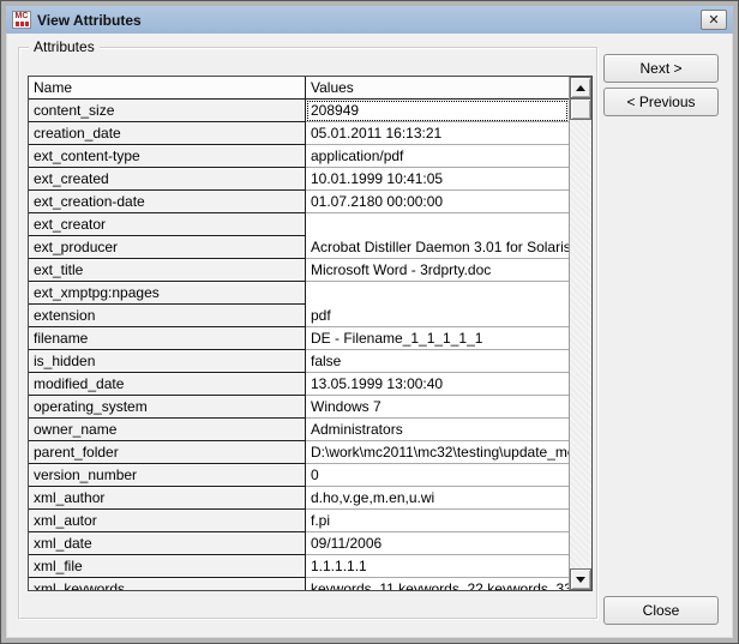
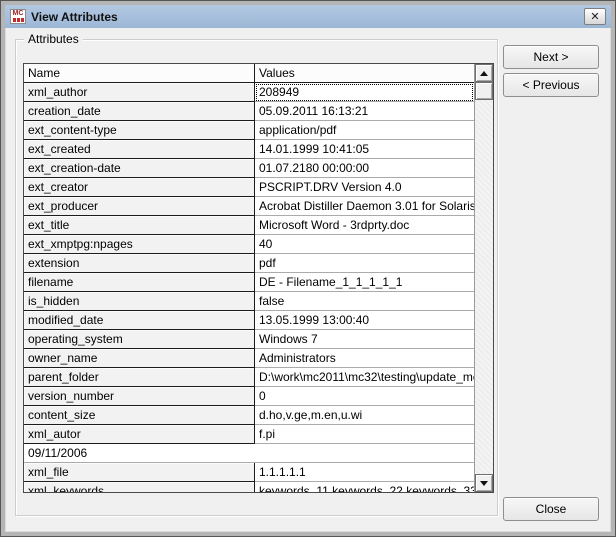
  View Attributes
  ✕
  Attributes
  Name
  Values
- content_size
+ xml_author
  208949
  creation_date
- 05.01.2011 16:13:21
+ 05.09.2011 16:13:21
  ext_content-type
  application/pdf
  ext_created
- 10.01.1999 10:41:05
+ 14.01.1999 10:41:05
  ext_creation-date
  01.07.2180 00:00:00
  ext_creator
+ PSCRIPT.DRV Version 4.0
  ext_producer
  Acrobat Distiller Daemon 3.01 for Solaris
  ext_title
  Microsoft Word - 3rdprty.doc
  ext_xmptpg:npages
+ 40
  extension
  pdf
  filename
  DE - Filename_1_1_1_1_1
  is_hidden
  false
  modified_date
  13.05.1999 13:00:40
  operating_system
  Windows 7
  owner_name
  Administrators
  parent_folder
  D:\work\mc2011\mc32\testing\update_m
  version_number
  0
- xml_author
+ content_size
  d.ho,v.ge,m.en,u.wi
  xml_autor
  f.pi
- xml_date
  09/11/2006
  xml_file
  1.1.1.1.1
  xml_keywords
  keywords_11.keywords_22.keywords_3
  Next >
  < Previous
  Close
